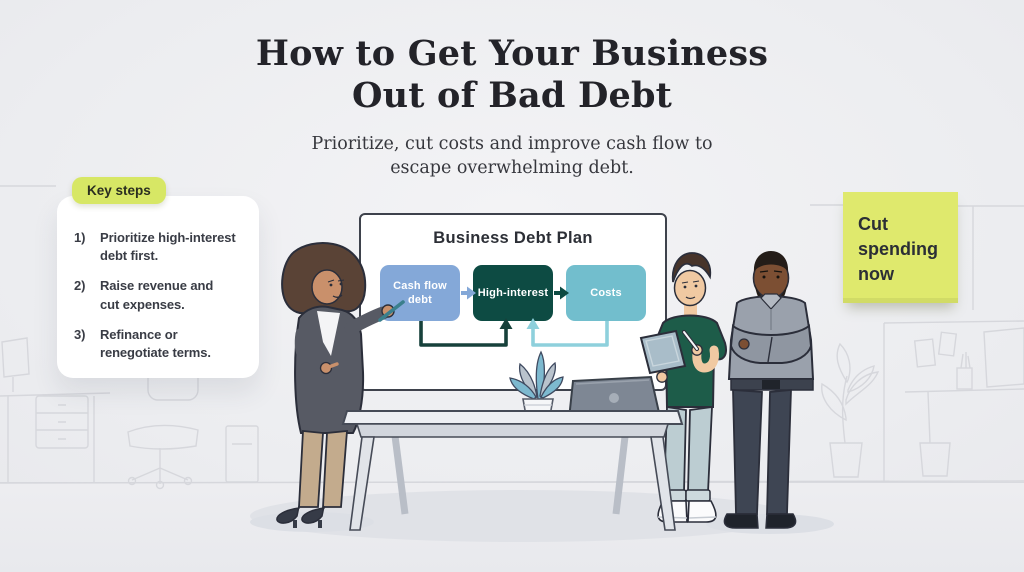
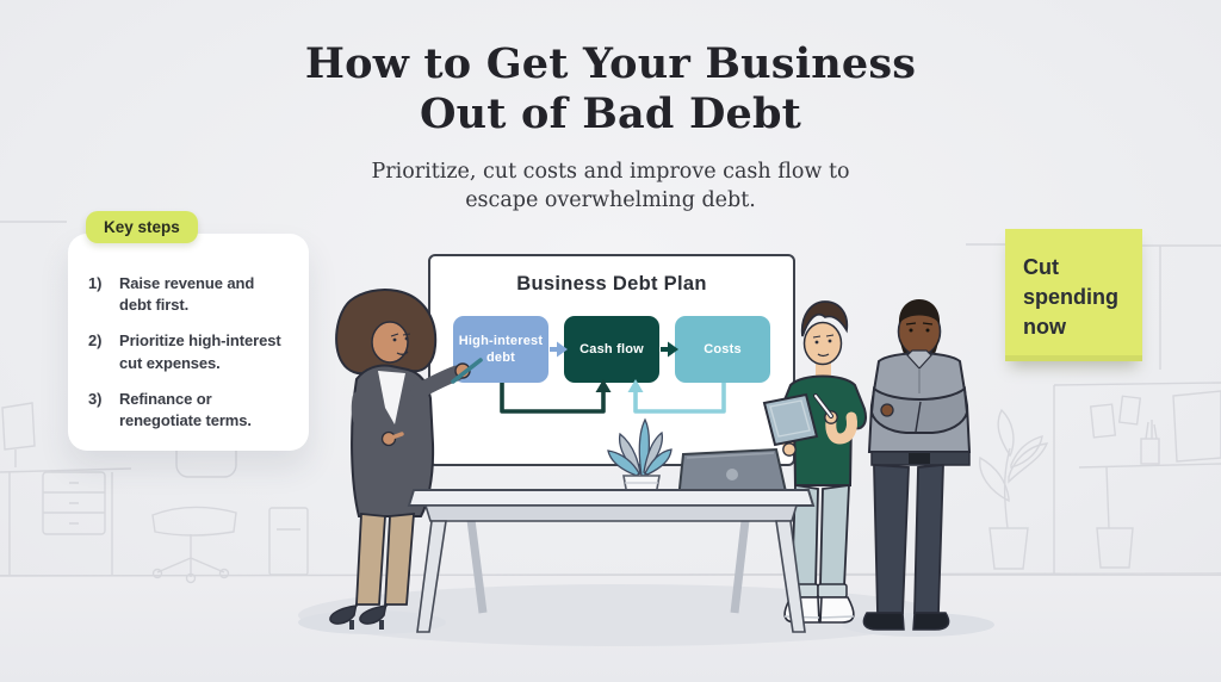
  How to Get Your Business
  Out of Bad Debt
  Prioritize, cut costs and improve cash flow to
  escape overwhelming debt.
  Business Debt Plan
- Cash flow
+ High-interest
  debt
- High-interest
+ Cash flow
  Costs
  Key steps
  1)
- Prioritize high-interest
+ Raise revenue and
  debt first.
  2)
- Raise revenue and
+ Prioritize high-interest
  cut expenses.
  3)
  Refinance or
  renegotiate terms.
  Cut
  spending
  now
